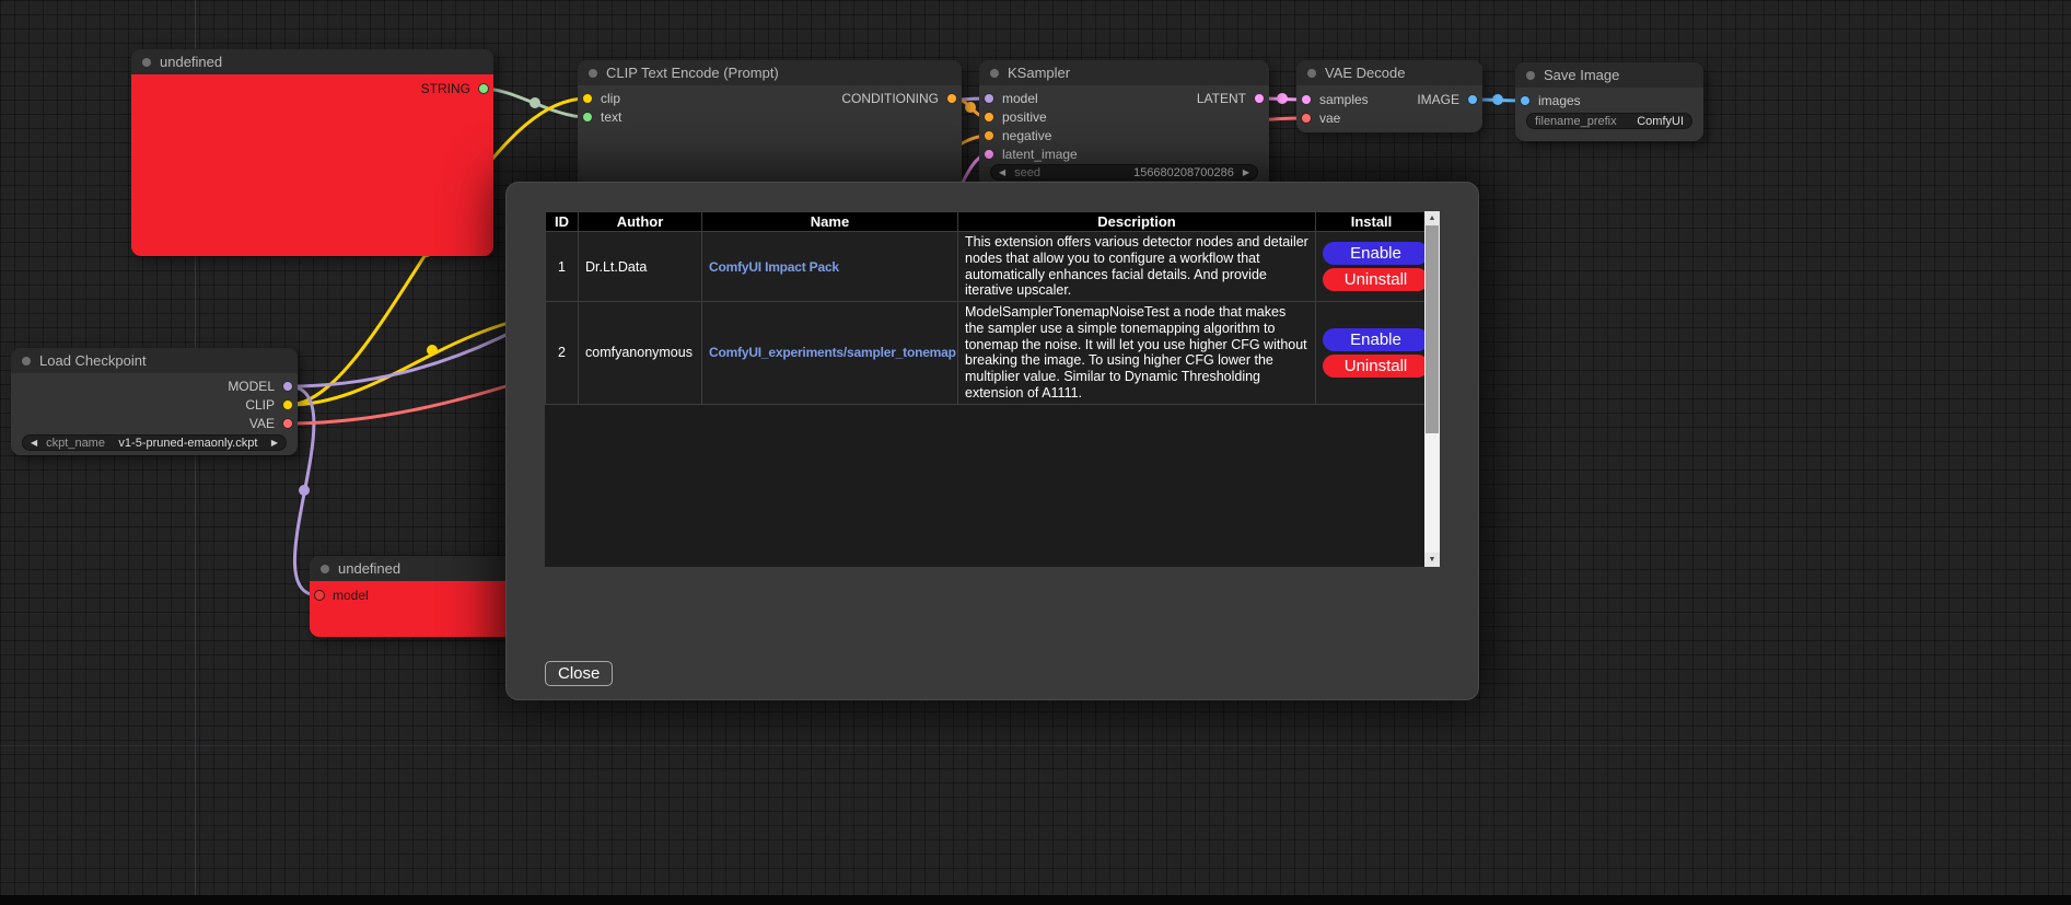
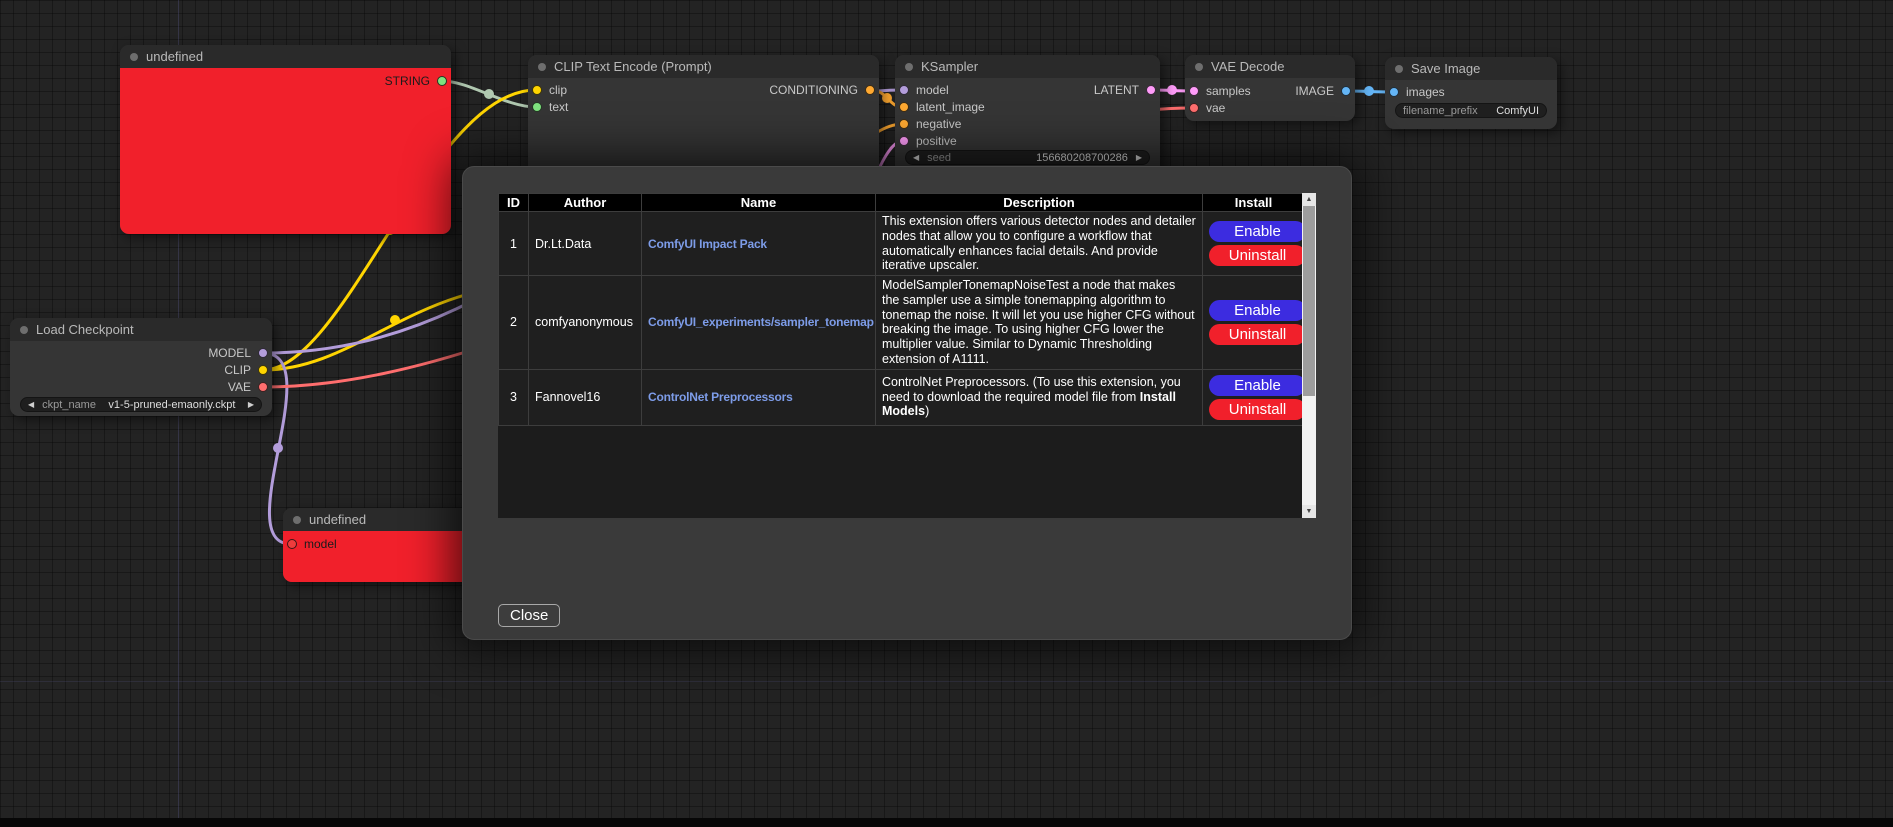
  undefined
  STRING
  CLIP Text Encode (Prompt)
  clip
  text
  CONDITIONING
  KSampler
  model
- positive
+ latent_image
  negative
- latent_image
+ positive
  LATENT
  ◀
  seed
  156680208700286
  ▶
  VAE Decode
  samples
  vae
  IMAGE
  Save Image
  images
  filename_prefix
  ComfyUI
  Load Checkpoint
  MODEL
  CLIP
  VAE
  ◀
  ckpt_name
  v1-5-pruned-emaonly.ckpt
  ▶
  undefined
  model
  ID	Author	Name	Description	Install
  1	Dr.Lt.Data	ComfyUI Impact Pack	This extension offers various detector nodes and detailer nodes that allow you to configure a workflow that automatically enhances facial details. And provide iterative upscaler.	Enable Uninstall
  2	comfyanonymous	ComfyUI_experiments/sampler_tonemap	ModelSamplerTonemapNoiseTest a node that makes the sampler use a simple tonemapping algorithm to tonemap the noise. It will let you use higher CFG without breaking the image. To using higher CFG lower the multiplier value. Similar to Dynamic Thresholding extension of A1111.	Enable Uninstall
+ 3	Fannovel16	ControlNet Preprocessors	ControlNet Preprocessors. (To use this extension, you need to download the required model file from Install Models)	Enable Uninstall
  Close
